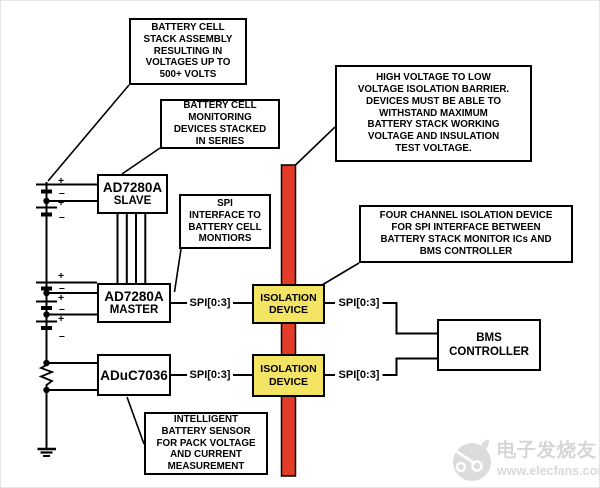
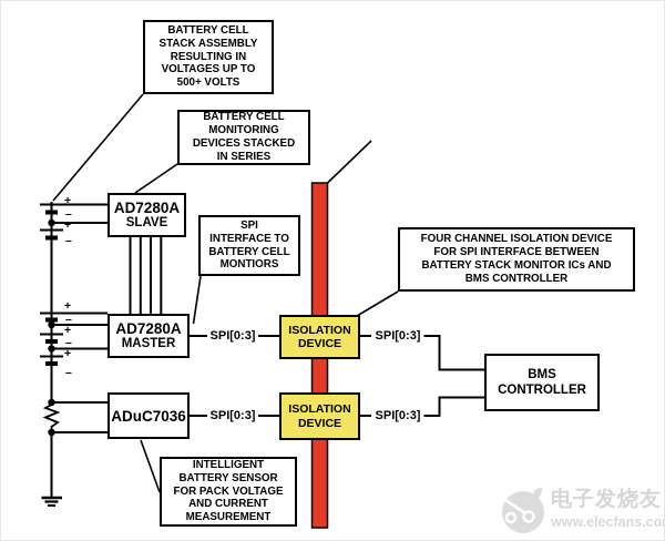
  BATTERY CELL
  STACK ASSEMBLY
  RESULTING IN
  VOLTAGES UP TO
  500+ VOLTS
  BATTERY CELL
  MONITORING
  DEVICES STACKED
  IN SERIES
  SPI
  INTERFACE TO
  BATTERY CELL
  MONTIORS
- HIGH VOLTAGE TO LOW
- VOLTAGE ISOLATION BARRIER.
- DEVICES MUST BE ABLE TO
- WITHSTAND MAXIMUM
- BATTERY STACK WORKING
- VOLTAGE AND INSULATION
- TEST VOLTAGE.
  FOUR CHANNEL ISOLATION DEVICE
  FOR SPI INTERFACE BETWEEN
  BATTERY STACK MONITOR ICs AND
  BMS CONTROLLER
  INTELLIGENT
  BATTERY SENSOR
  FOR PACK VOLTAGE
  AND CURRENT
  MEASUREMENT
  AD7280A
  SLAVE
  AD7280A
  MASTER
  ADuC7036
  BMS
  CONTROLLER
  ISOLATION
  DEVICE
  ISOLATION
  DEVICE
  SPI[0:3]
  SPI[0:3]
  SPI[0:3]
  SPI[0:3]
  +
  –
  +
  –
  +
  –
  +
  –
  +
  –
  电子发烧友
  www.elecfans.co
